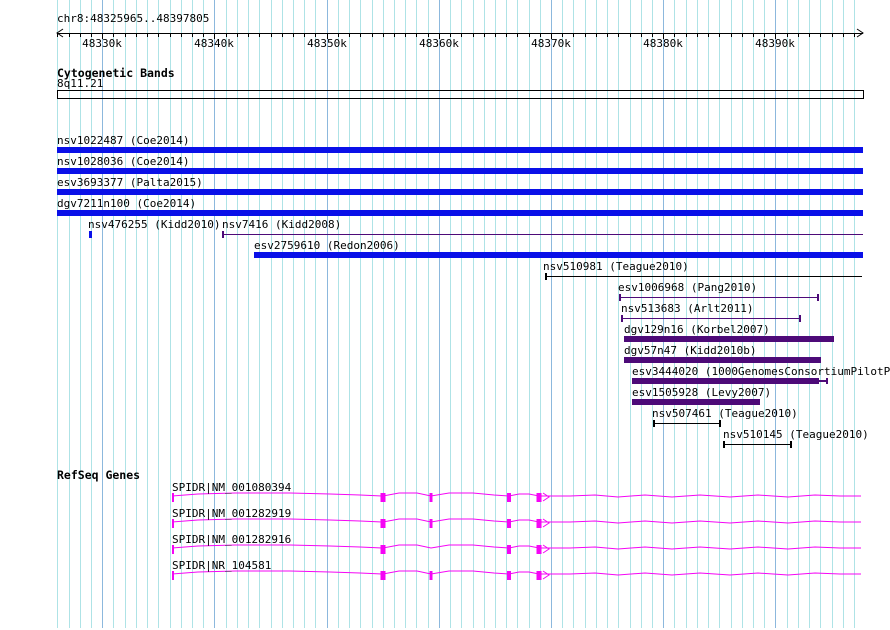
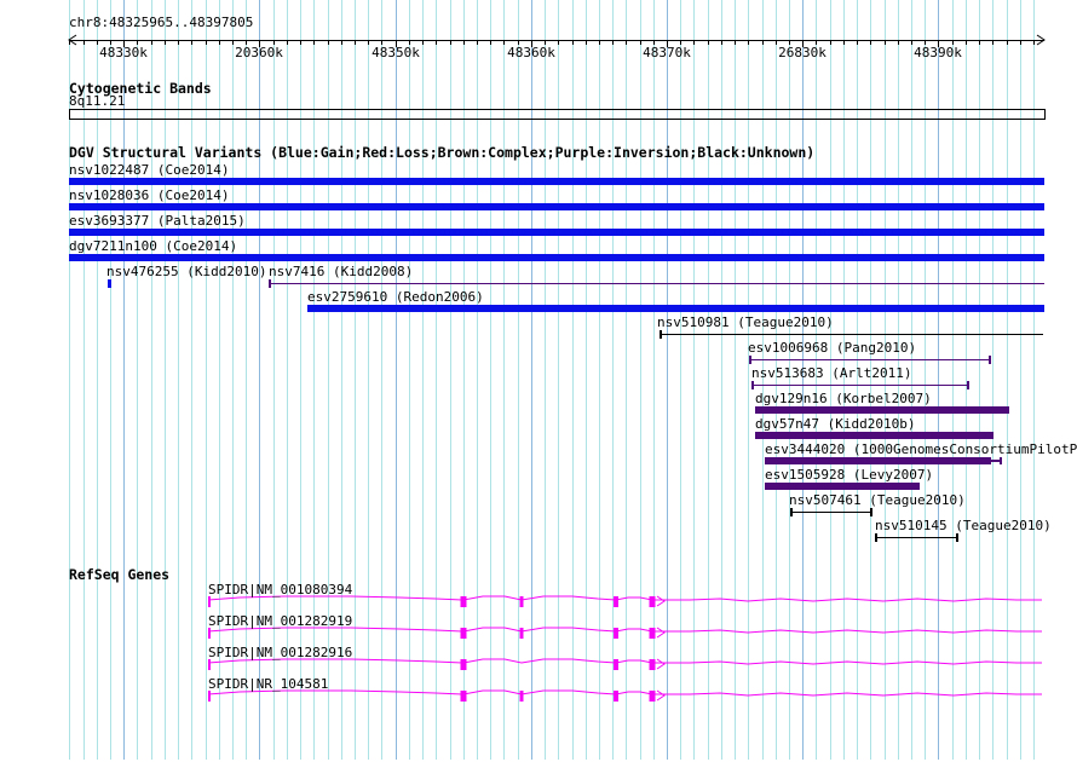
  chr8:48325965..48397805
  Cytogenetic Bands
  8q11.21
+ DGV Structural Variants (Blue:Gain;Red:Loss;Brown:Complex;Purple:Inversion;Black:Unknown)
  RefSeq Genes
  48330k
- 48340k
+ 20360k
  48350k
  48360k
  48370k
- 48380k
+ 26830k
  48390k
  nsv1022487 (Coe2014)
  nsv1028036 (Coe2014)
  esv3693377 (Palta2015)
  dgv7211n100 (Coe2014)
  nsv476255 (Kidd2010)
  nsv7416 (Kidd2008)
  esv2759610 (Redon2006)
  nsv510981 (Teague2010)
  esv1006968 (Pang2010)
  nsv513683 (Arlt2011)
  dgv129n16 (Korbel2007)
  dgv57n47 (Kidd2010b)
  esv3444020 (1000GenomesConsortiumPilotP
  esv1505928 (Levy2007)
  nsv507461 (Teague2010)
  nsv510145 (Teague2010)
  SPIDR|NM_001080394
  SPIDR|NM_001282919
  SPIDR|NM_001282916
  SPIDR|NR_104581
